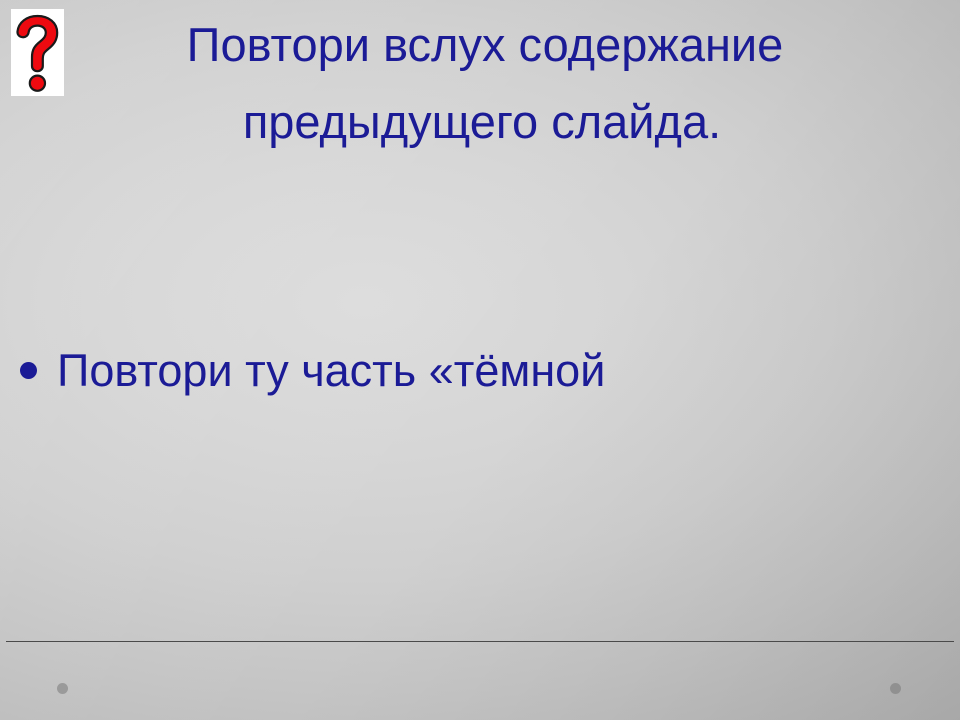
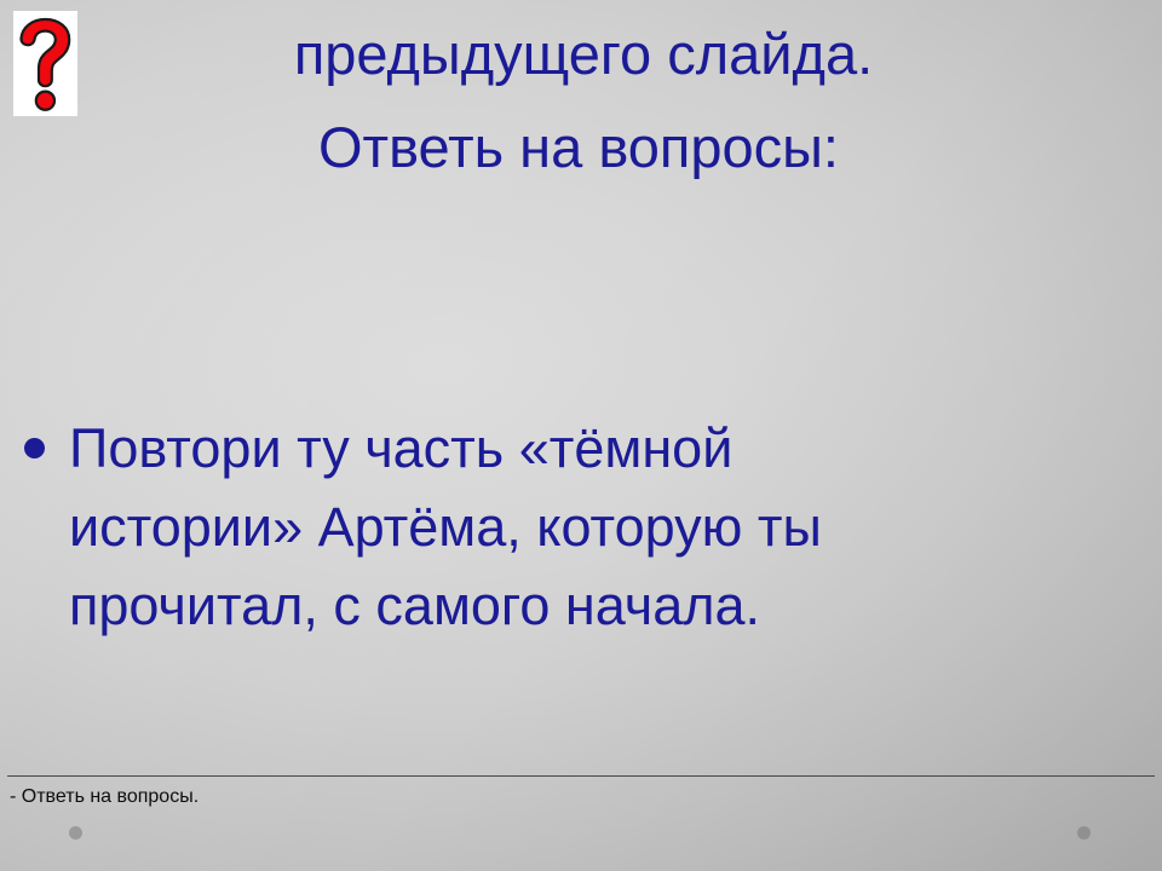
- Повтори вслух содержание
  предыдущего слайда.
+ Ответь на вопросы:
  Повтори ту часть «тёмной
+ истории» Артёма, которую ты
+ прочитал, с самого начала.
+ - Ответь на вопросы.
